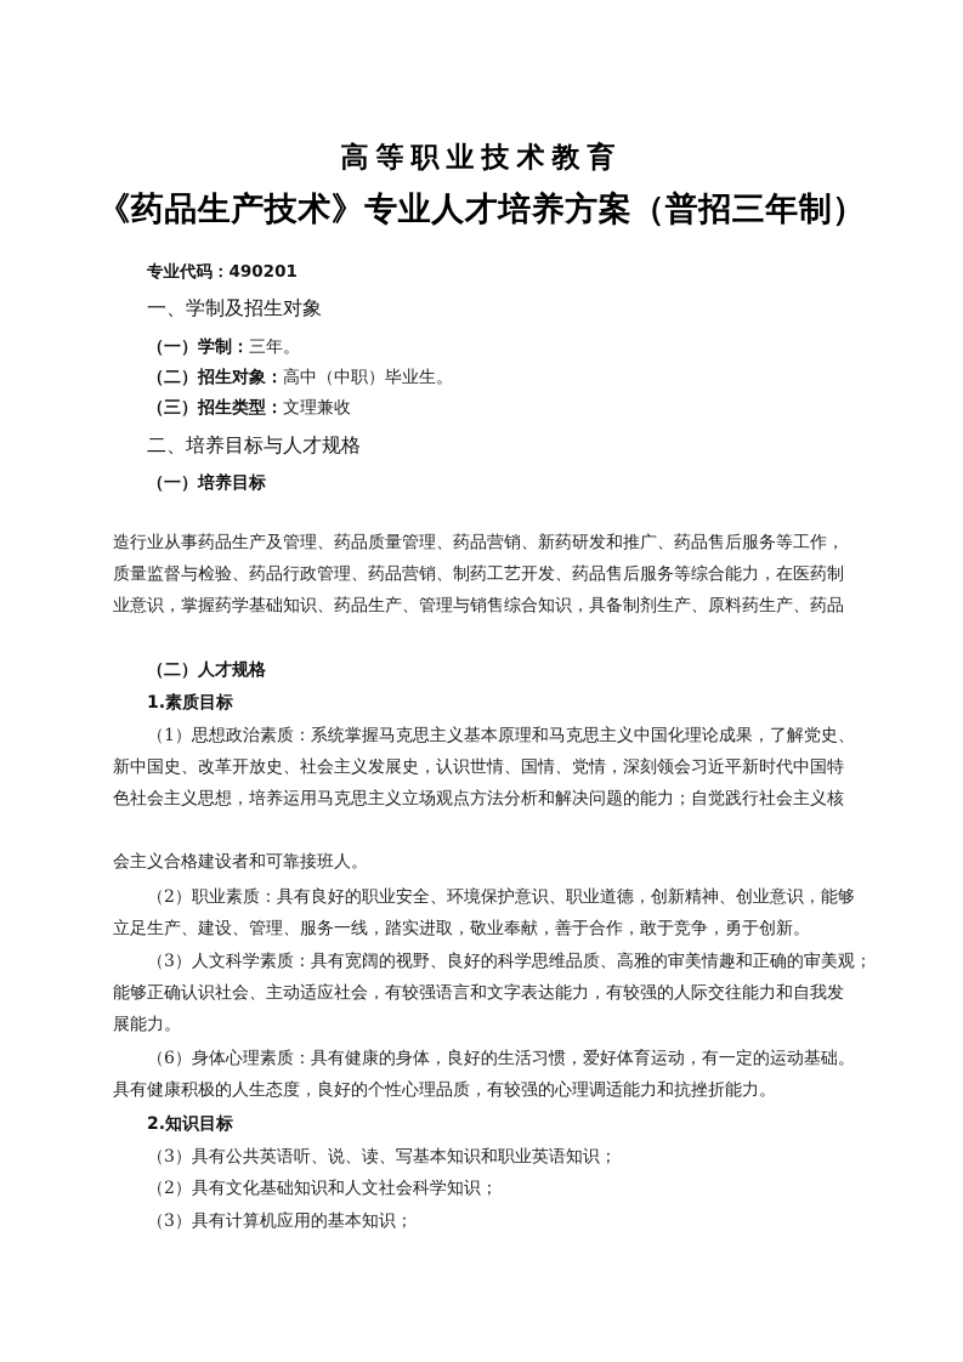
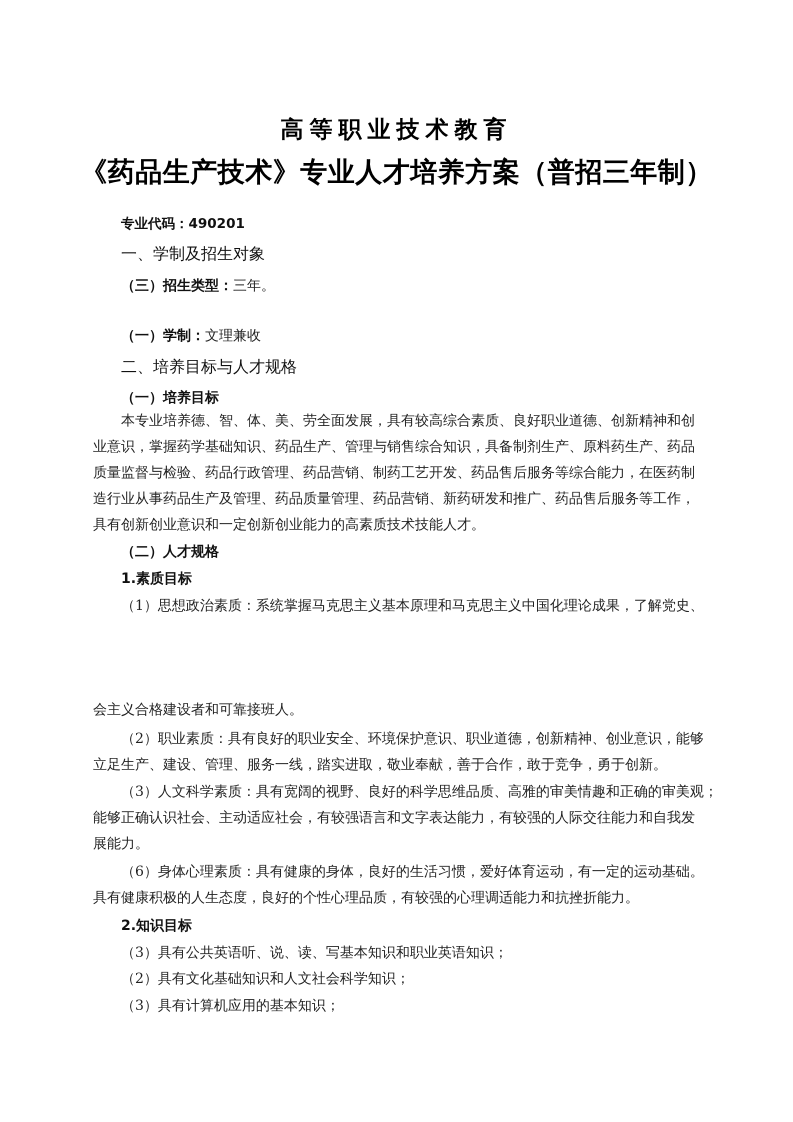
  高等职业技术教育
  《药品生产技术》专业人才培养方案（普招三年制）
  专业代码：490201
  一、学制及招生对象
- （一）学制：三年。
+ （三）招生类型：三年。
- （二）招生对象：高中（中职）毕业生。
- （三）招生类型：文理兼收
+ （一）学制：文理兼收
  二、培养目标与人才规格
  （一）培养目标
+ 本专业培养德、智、体、美、劳全面发展，具有较高综合素质、良好职业道德、创新精神和创
- 造行业从事药品生产及管理、药品质量管理、药品营销、新药研发和推广、药品售后服务等工作，
+ 业意识，掌握药学基础知识、药品生产、管理与销售综合知识，具备制剂生产、原料药生产、药品
  质量监督与检验、药品行政管理、药品营销、制药工艺开发、药品售后服务等综合能力，在医药制
- 业意识，掌握药学基础知识、药品生产、管理与销售综合知识，具备制剂生产、原料药生产、药品
+ 造行业从事药品生产及管理、药品质量管理、药品营销、新药研发和推广、药品售后服务等工作，
+ 具有创新创业意识和一定创新创业能力的高素质技术技能人才。
  （二）人才规格
  1.素质目标
  （1）思想政治素质：系统掌握马克思主义基本原理和马克思主义中国化理论成果，了解党史、
- 新中国史、改革开放史、社会主义发展史，认识世情、国情、党情，深刻领会习近平新时代中国特
- 色社会主义思想，培养运用马克思主义立场观点方法分析和解决问题的能力；自觉践行社会主义核
  会主义合格建设者和可靠接班人。
  （2）职业素质：具有良好的职业安全、环境保护意识、职业道德，创新精神、创业意识，能够
  立足生产、建设、管理、服务一线，踏实进取，敬业奉献，善于合作，敢于竞争，勇于创新。
  （3）人文科学素质：具有宽阔的视野、良好的科学思维品质、高雅的审美情趣和正确的审美观；
  能够正确认识社会、主动适应社会，有较强语言和文字表达能力，有较强的人际交往能力和自我发
  展能力。
  （6）身体心理素质：具有健康的身体，良好的生活习惯，爱好体育运动，有一定的运动基础。
  具有健康积极的人生态度，良好的个性心理品质，有较强的心理调适能力和抗挫折能力。
  2.知识目标
  （3）具有公共英语听、说、读、写基本知识和职业英语知识；
  （2）具有文化基础知识和人文社会科学知识；
  （3）具有计算机应用的基本知识；
